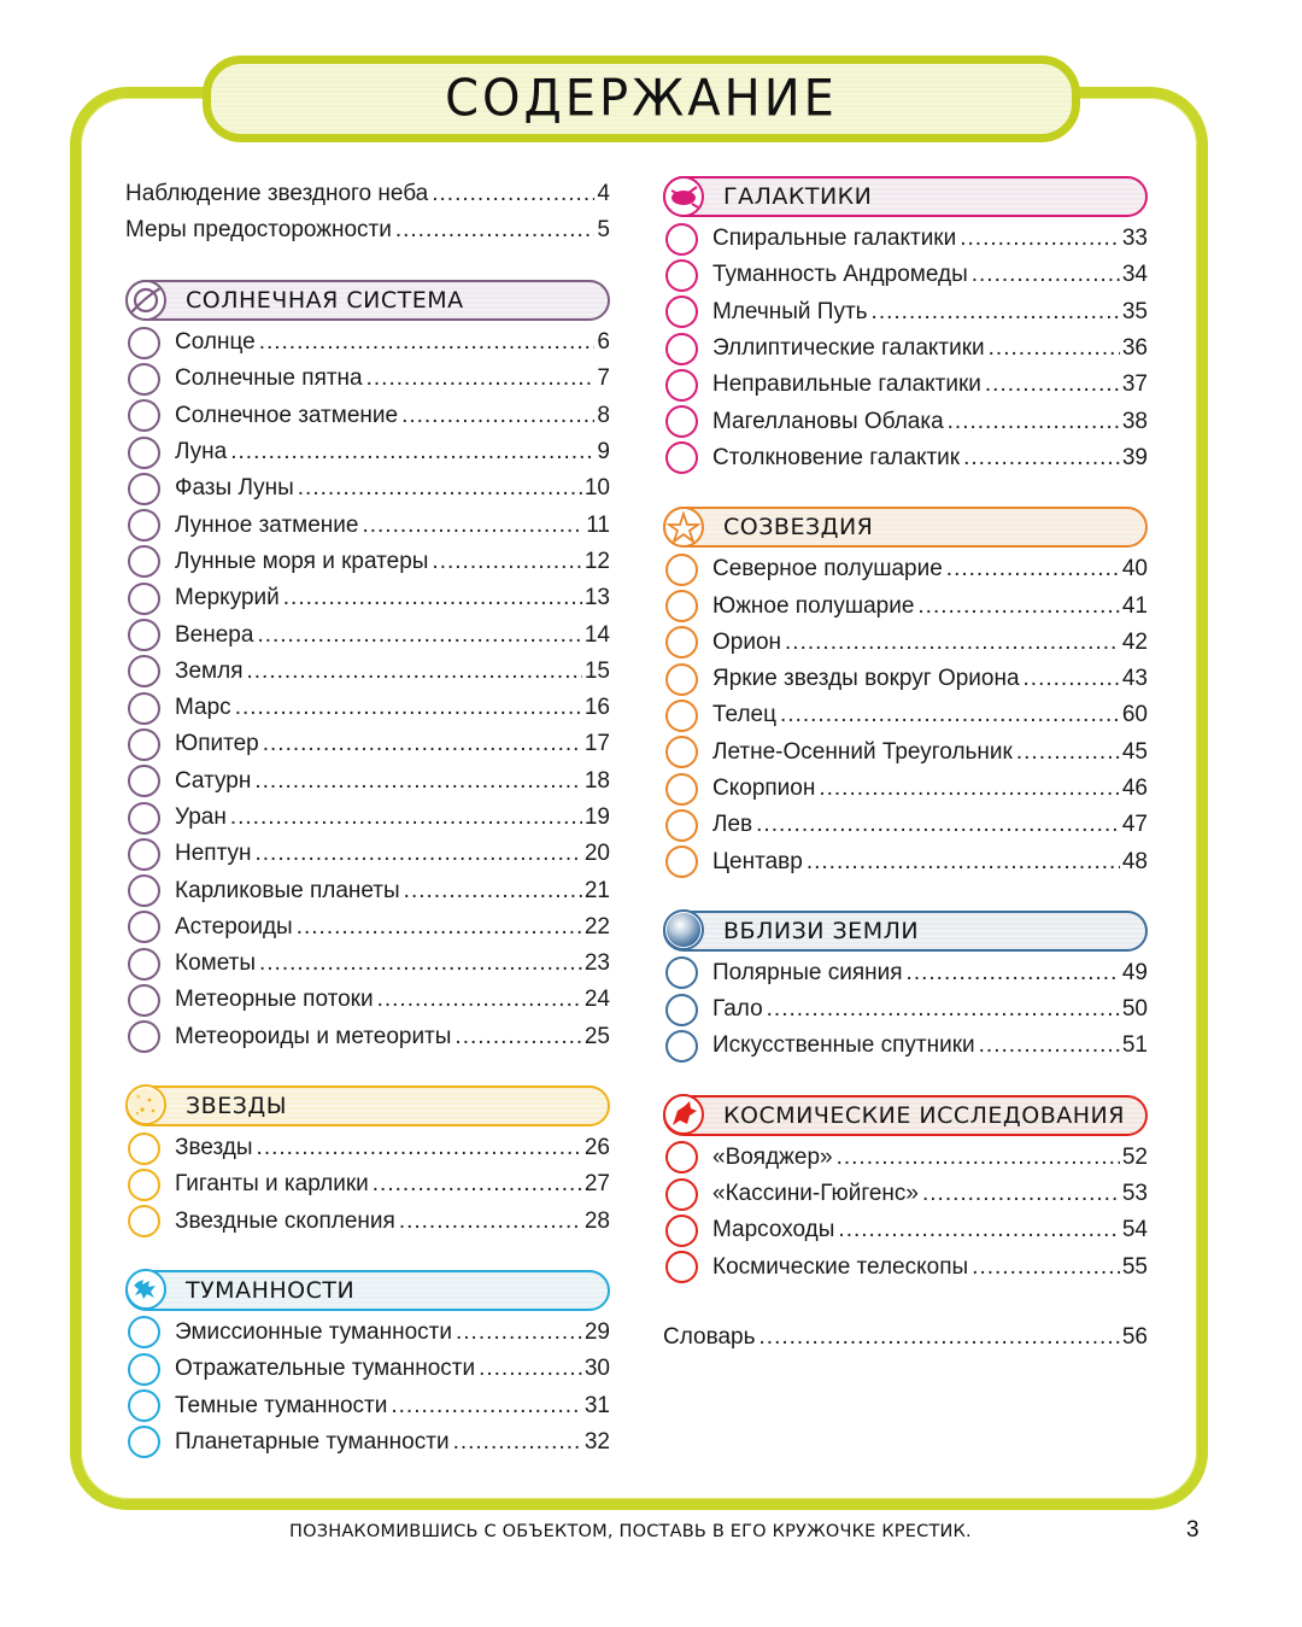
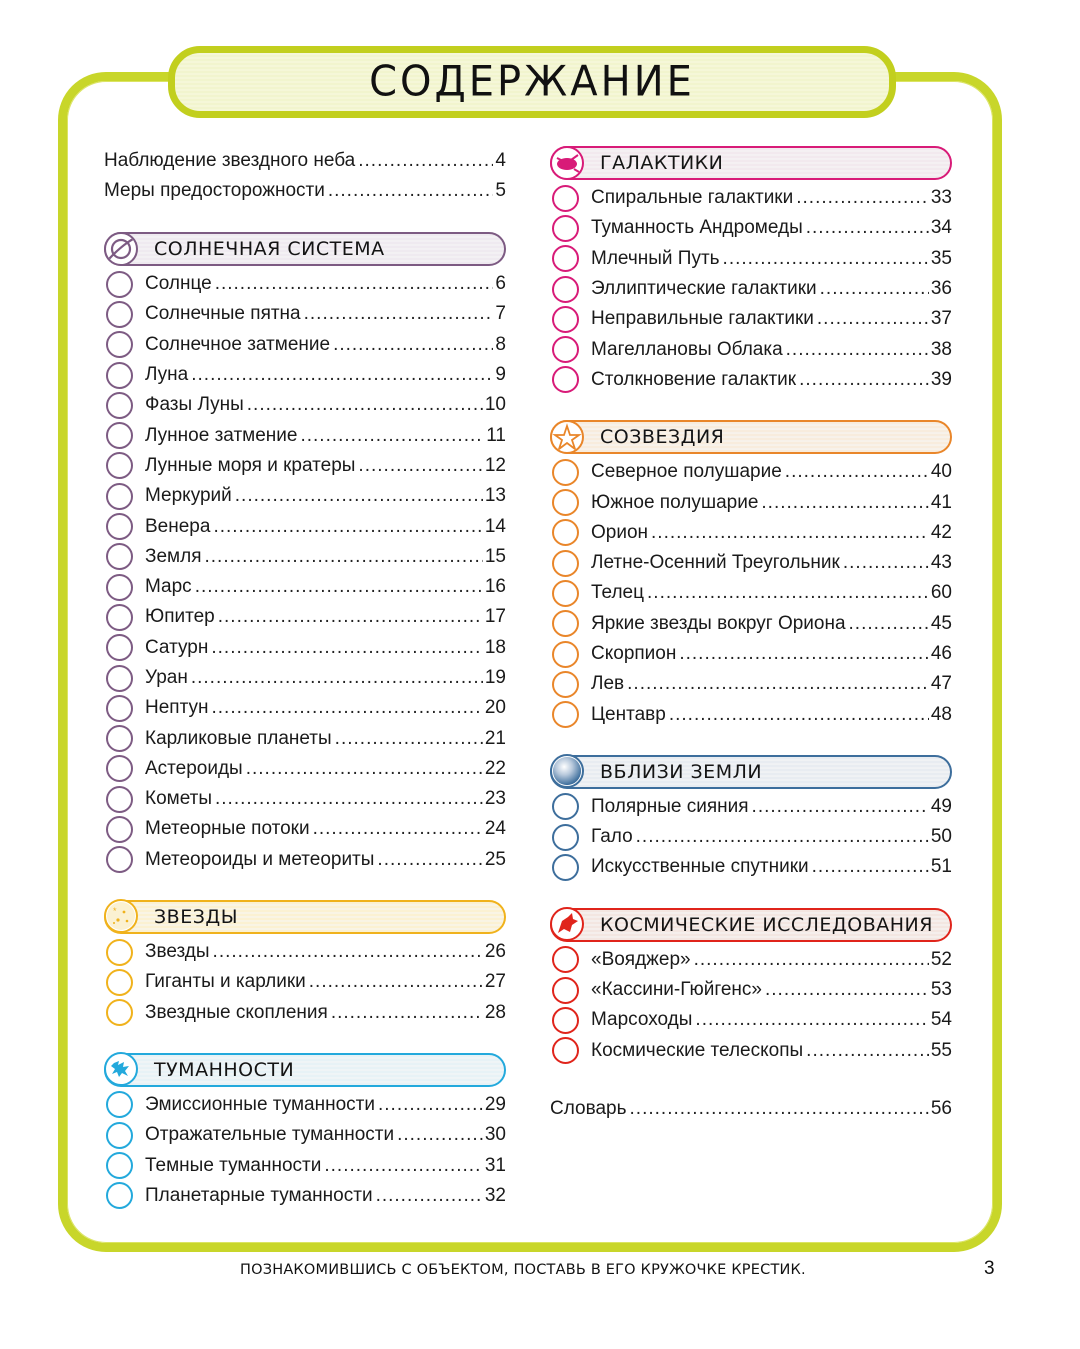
  СОДЕРЖАНИЕ
  Наблюдение звездного неба
  4
  Меры предосторожности
  5
  СОЛНЕЧНАЯ СИСТЕМА
  Солнце
  6
  Солнечные пятна
  7
  Солнечное затмение
  8
  Луна
  9
  Фазы Луны
  10
  Лунное затмение
  11
  Лунные моря и кратеры
  12
  Меркурий
  13
  Венера
  14
  Земля
  15
  Марс
  16
  Юпитер
  17
  Сатурн
  18
  Уран
  19
  Нептун
  20
  Карликовые планеты
  21
  Астероиды
  22
  Кометы
  23
  Метеорные потоки
  24
  Метеороиды и метеориты
  25
  *
  ЗВЕЗДЫ
  Звезды
  26
  Гиганты и карлики
  27
  Звездные скопления
  28
  ТУМАННОСТИ
  Эмиссионные туманности
  29
  Отражательные туманности
  30
  Темные туманности
  31
  Планетарные туманности
  32
  ГАЛАКТИКИ
  Спиральные галактики
  33
  Туманность Андромеды
  34
  Млечный Путь
  35
  Эллиптические галактики
  36
  Неправильные галактики
  37
  Магеллановы Облака
  38
  Столкновение галактик
  39
  СОЗВЕЗДИЯ
  Северное полушарие
  40
  Южное полушарие
  41
  Орион
  42
- Яркие звезды вокруг Ориона
+ Летне-Осенний Треугольник
  43
  Телец
  60
- Летне-Осенний Треугольник
+ Яркие звезды вокруг Ориона
  45
  Скорпион
  46
  Лев
  47
  Центавр
  48
  ВБЛИЗИ ЗЕМЛИ
  Полярные сияния
  49
  Гало
  50
  Искусственные спутники
  51
  КОСМИЧЕСКИЕ ИССЛЕДОВАНИЯ
  «Вояджер»
  52
  «Кассини-Гюйгенс»
  53
  Марсоходы
  54
  Космические телескопы
  55
  Словарь
  56
  ПОЗНАКОМИВШИСЬ С ОБЪЕКТОМ, ПОСТАВЬ В ЕГО КРУЖОЧКЕ КРЕСТИК.
  3
